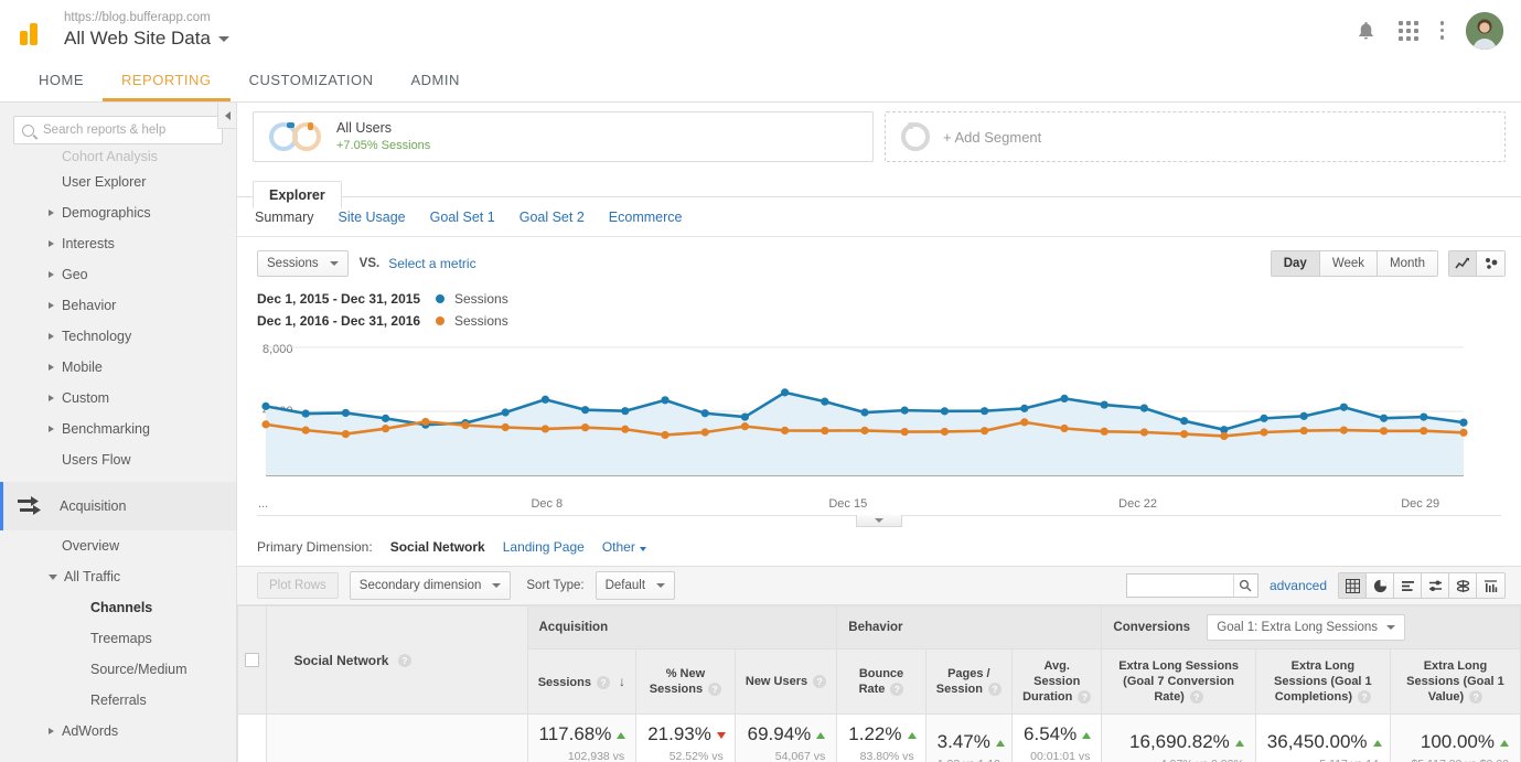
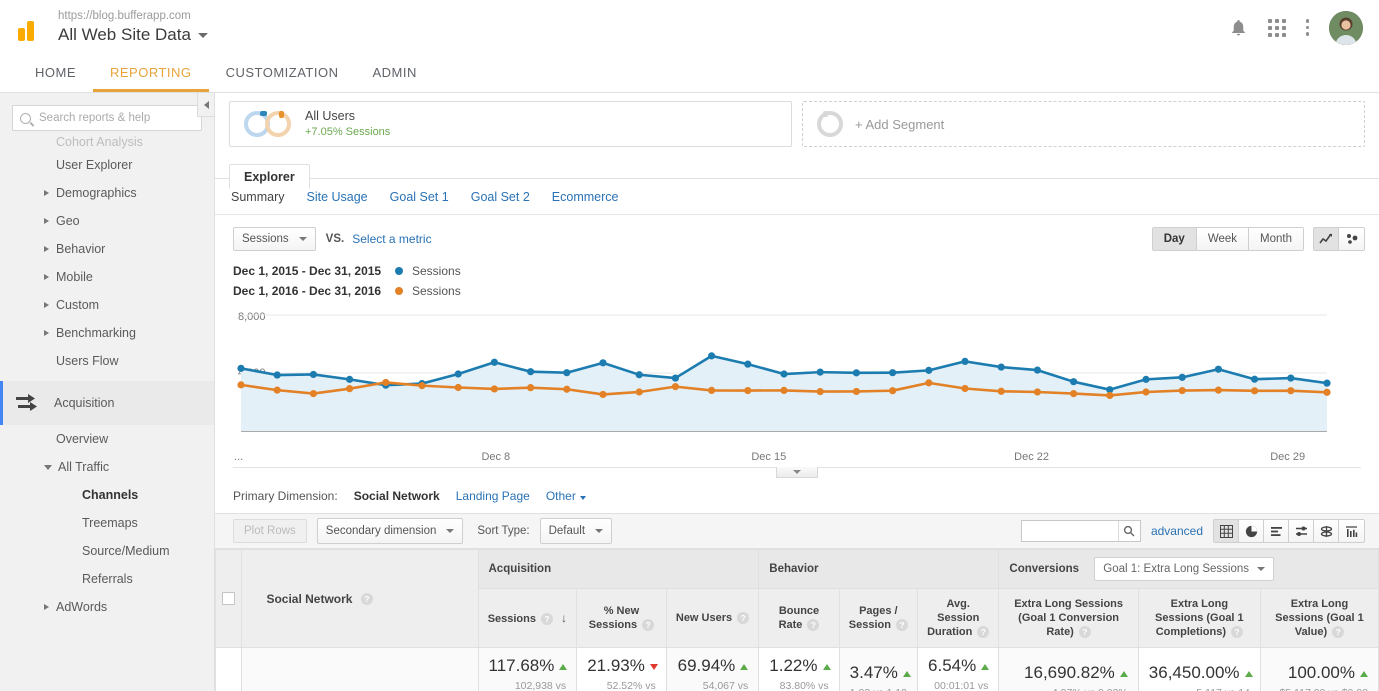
  https://blog.bufferapp.com
  All Web Site Data
  HOME
  REPORTING
  CUSTOMIZATION
  ADMIN
  Search reports & help
  Cohort Analysis
  User Explorer
  Demographics
- Interests
  Geo
  Behavior
- Technology
  Mobile
  Custom
  Benchmarking
  Users Flow
  Acquisition
  Overview
  All Traffic
  Channels
  Treemaps
  Source/Medium
  Referrals
  AdWords
  All Users
  +7.05% Sessions
  + Add Segment
  Explorer
  Summary
  Site Usage
  Goal Set 1
  Goal Set 2
  Ecommerce
  Sessions
  VS.
  Select a metric
  Day
  Week
  Month
  Dec 1, 2015 - Dec 31, 2015
  Sessions
  Dec 1, 2016 - Dec 31, 2016
  Sessions
  8,000
  ...
  Dec 8
  Dec 15
  Dec 22
  Dec 29
  Primary Dimension:
  Social Network
  Landing Page
  Other
  Plot Rows
  Secondary dimension
  Sort Type:
  Default
  advanced
  	Social Network ?	Acquisition	Behavior	Conversions Goal 1: Extra Long Sessions
- Sessions ? ↓	% New Sessions ?	New Users ?	Bounce Rate ?	Pages / Session ?	Avg. Session Duration ?	Extra Long Sessions (Goal 7 Conversion Rate) ?	Extra Long Sessions (Goal 1 Completions) ?	Extra Long Sessions (Goal 1 Value) ?
+ Sessions ? ↓	% New Sessions ?	New Users ?	Bounce Rate ?	Pages / Session ?	Avg. Session Duration ?	Extra Long Sessions (Goal 1 Conversion Rate) ?	Extra Long Sessions (Goal 1 Completions) ?	Extra Long Sessions (Goal 1 Value) ?
